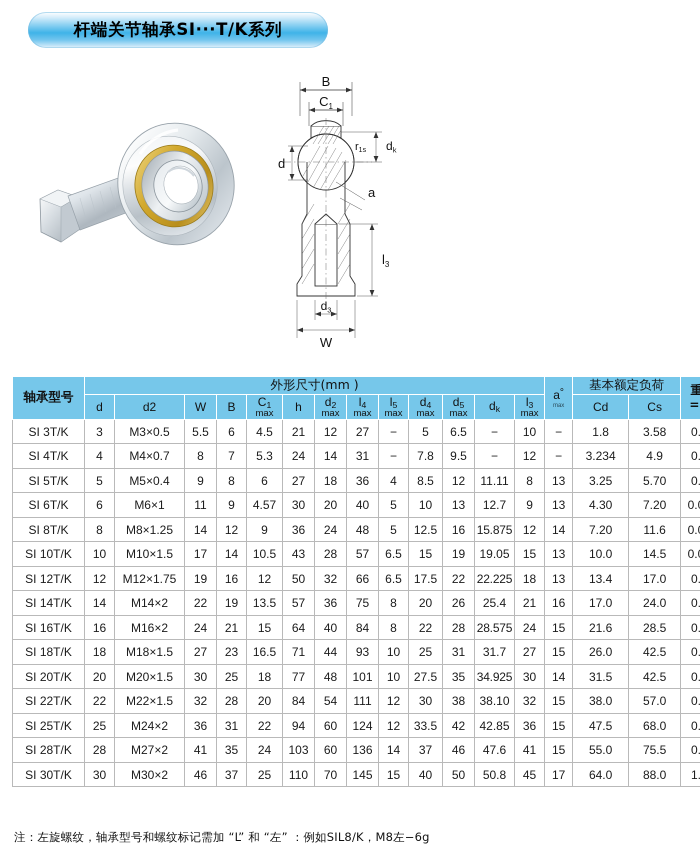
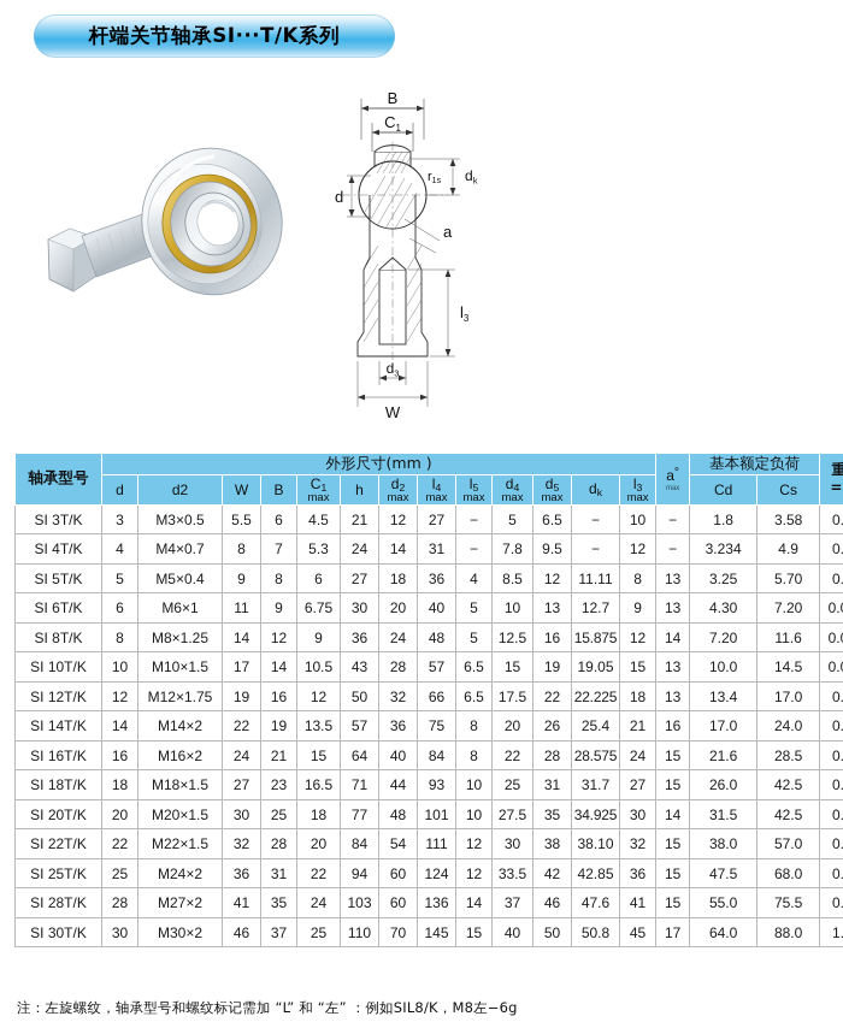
  杆端关节轴承SI···T/K系列
  B
  C1
  dk
  d
  a
  l3
  d3
  W
  轴承型号	外形尺寸(mm )	a°	基本额定负荷	重 =
  d	d2	W	B	C1max	h	d2max	l4max	l5max	d4max	d5max	dk	l3max	Cd	Cs
  SI 3T/K	3	M3×0.5	5.5	6	4.5	21	12	27	−	5	6.5	−	10	−	1.8	3.58	0.
  SI 4T/K	4	M4×0.7	8	7	5.3	24	14	31	−	7.8	9.5	−	12	−	3.234	4.9	0.
  SI 5T/K	5	M5×0.4	9	8	6	27	18	36	4	8.5	12	11.11	8	13	3.25	5.70	0.
- SI 6T/K	6	M6×1	11	9	4.57	30	20	40	5	10	13	12.7	9	13	4.30	7.20	0.
+ SI 6T/K	6	M6×1	11	9	6.75	30	20	40	5	10	13	12.7	9	13	4.30	7.20	0.
  SI 8T/K	8	M8×1.25	14	12	9	36	24	48	5	12.5	16	15.875	12	14	7.20	11.6	0.
  SI 10T/K	10	M10×1.5	17	14	10.5	43	28	57	6.5	15	19	19.05	15	13	10.0	14.5	0.
  SI 12T/K	12	M12×1.75	19	16	12	50	32	66	6.5	17.5	22	22.225	18	13	13.4	17.0	0.
  SI 14T/K	14	M14×2	22	19	13.5	57	36	75	8	20	26	25.4	21	16	17.0	24.0	0.
  SI 16T/K	16	M16×2	24	21	15	64	40	84	8	22	28	28.575	24	15	21.6	28.5	0.
  SI 18T/K	18	M18×1.5	27	23	16.5	71	44	93	10	25	31	31.7	27	15	26.0	42.5	0.
  SI 20T/K	20	M20×1.5	30	25	18	77	48	101	10	27.5	35	34.925	30	14	31.5	42.5	0.
  SI 22T/K	22	M22×1.5	32	28	20	84	54	111	12	30	38	38.10	32	15	38.0	57.0	0.
  SI 25T/K	25	M24×2	36	31	22	94	60	124	12	33.5	42	42.85	36	15	47.5	68.0	0.
  SI 28T/K	28	M27×2	41	35	24	103	60	136	14	37	46	47.6	41	15	55.0	75.5	0.
  SI 30T/K	30	M30×2	46	37	25	110	70	145	15	40	50	50.8	45	17	64.0	88.0	1.
  注：左旋螺纹，轴承型号和螺纹标记需加 “L” 和 “左” ：例如SIL8/K，M8左−6g
